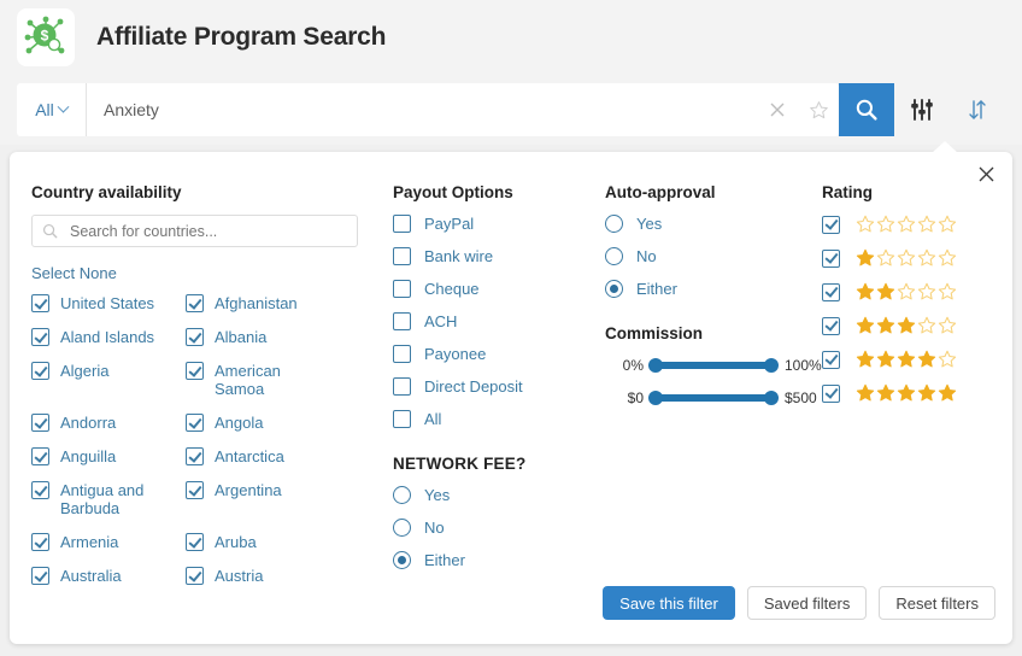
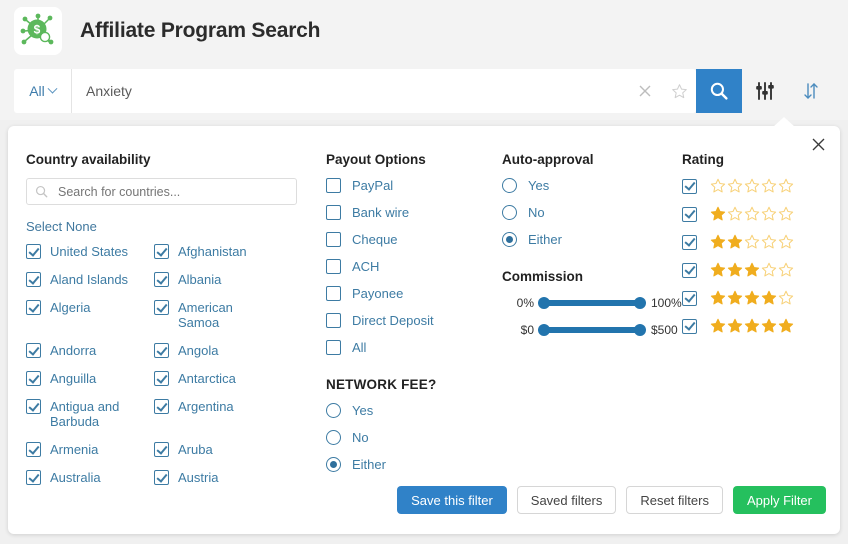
  $
  Affiliate Program Search
  All
  Anxiety
  Country availability
  Search for countries...
  Select None
  United States
  Afghanistan
  Aland Islands
  Albania
  Algeria
  American Samoa
  Andorra
  Angola
  Anguilla
  Antarctica
  Antigua and Barbuda
  Argentina
  Armenia
  Aruba
  Australia
  Austria
  Payout Options
  PayPal
  Bank wire
  Cheque
  ACH
  Payonee
  Direct Deposit
  All
  NETWORK FEE?
  Yes
  No
  Either
  Auto-approval
  Yes
  No
  Either
  Commission
  0%
  100%
  $0
  $500
  Rating
  Save this filter
  Saved filters
  Reset filters
+ Apply Filter
